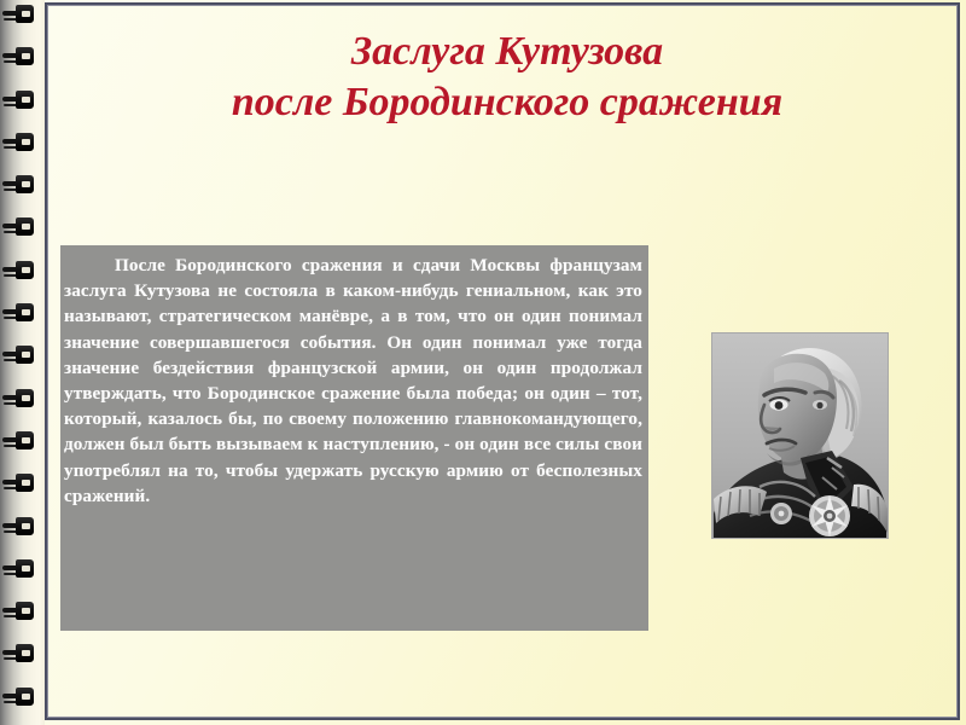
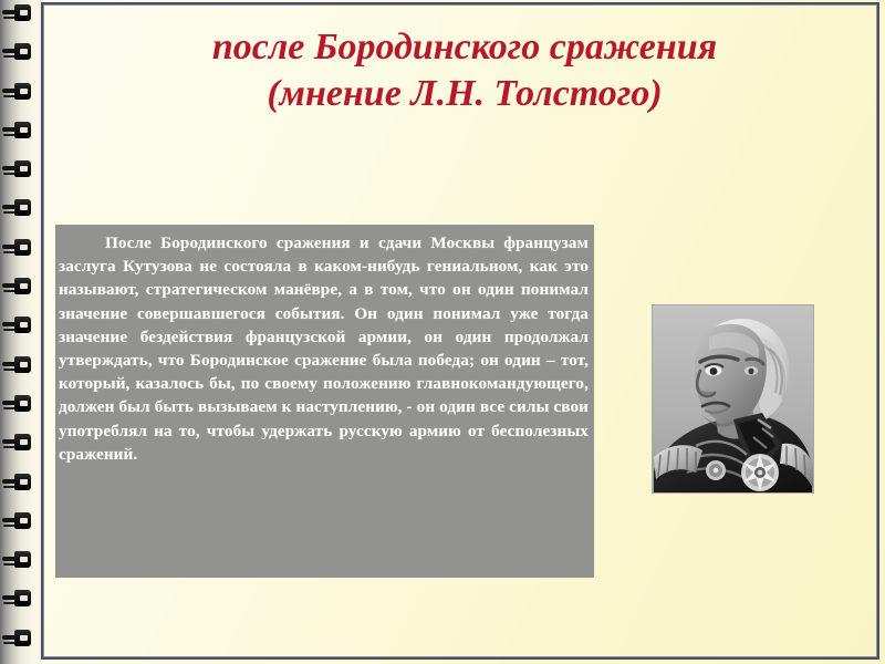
- Заслуга Кутузова
  после Бородинского сражения
+ (мнение Л.Н. Толстого)
  После Бородинского сражения и сдачи Москвы французам заслуга Кутузова не состояла в каком-нибудь гениальном, как это называют, стратегическом манёвре, а в том, что он один понимал значение совершавшегося события. Он один понимал уже тогда значение бездействия французской армии, он один продолжал утверждать, что Бородинское сражение была победа; он один – тот, который, казалось бы, по своему положению главнокомандующего, должен был быть вызываем к наступлению, - он один все силы свои употреблял на то, чтобы удержать русскую армию от бесполезных сражений.
